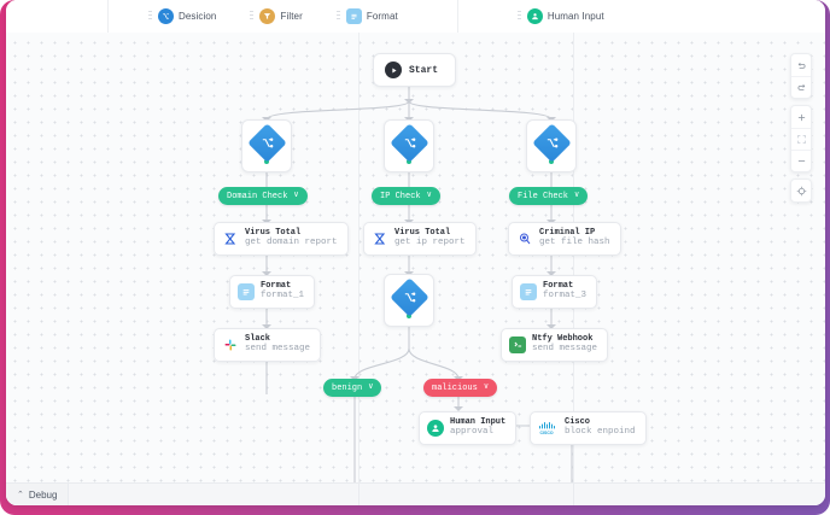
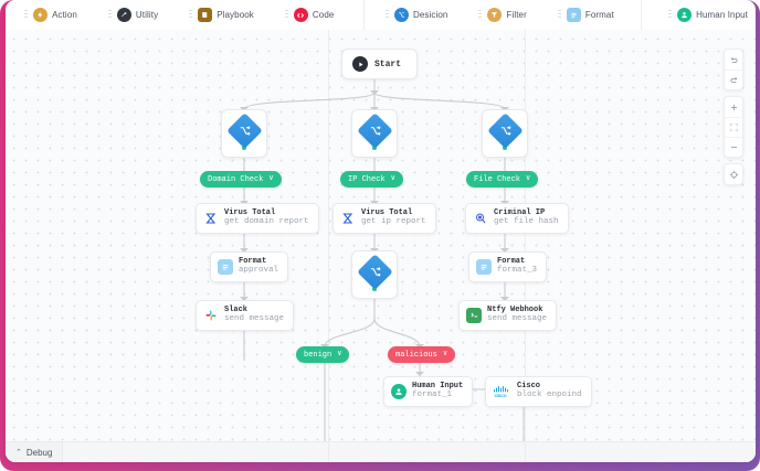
+ Action
+ Utility
+ Playbook
+ Code
  Desicion
  Filter
  Format
  Human Input
  Start
  Domain Check
  ∨
  IP Check
  ∨
  File Check
  ∨
  benign
  ∨
  malicious
  ∨
  Virus Total
  get domain report
  Format
- format_1
+ approval
  Slack
  send message
  Virus Total
  get ip report
  Criminal IP
  get file hash
  Format
  format_3
  Ntfy Webhook
  send message
  Human Input
- approval
+ format_1
  Cisco
  block enpoind
  Debug
